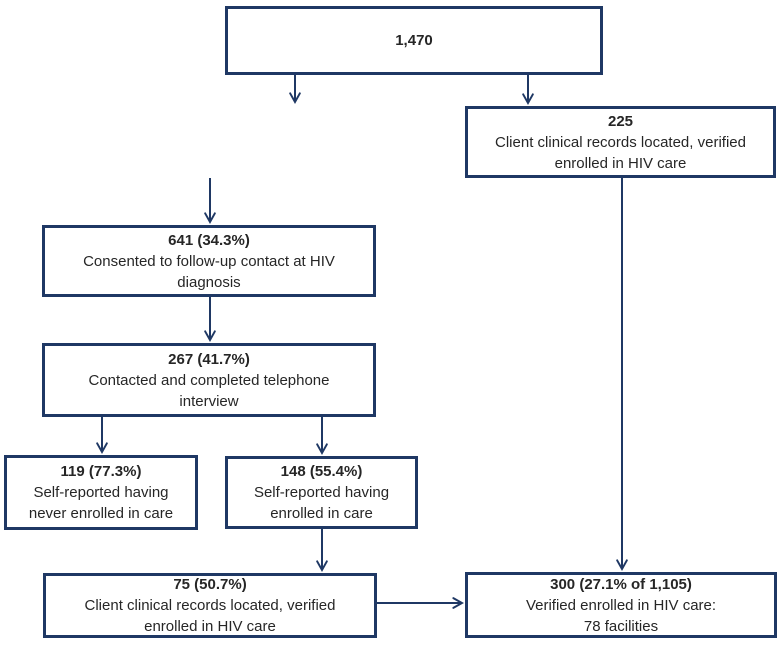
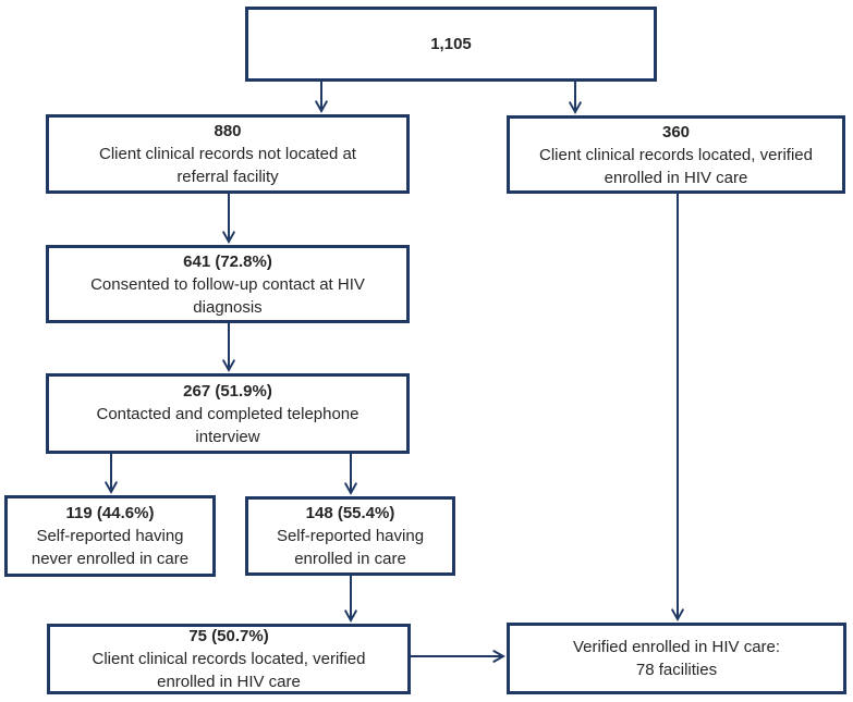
- 1,470
+ 1,105
+ 880
+ Client clinical records not located at
+ referral facility
- 225
+ 360
  Client clinical records located, verified
  enrolled in HIV care
- 641 (34.3%)
+ 641 (72.8%)
  Consented to follow-up contact at HIV
  diagnosis
- 267 (41.7%)
+ 267 (51.9%)
  Contacted and completed telephone
  interview
- 119 (77.3%)
+ 119 (44.6%)
  Self-reported having
  never enrolled in care
  148 (55.4%)
  Self-reported having
  enrolled in care
  75 (50.7%)
  Client clinical records located, verified
  enrolled in HIV care
- 300 (27.1% of 1,105)
  Verified enrolled in HIV care:
  78 facilities
